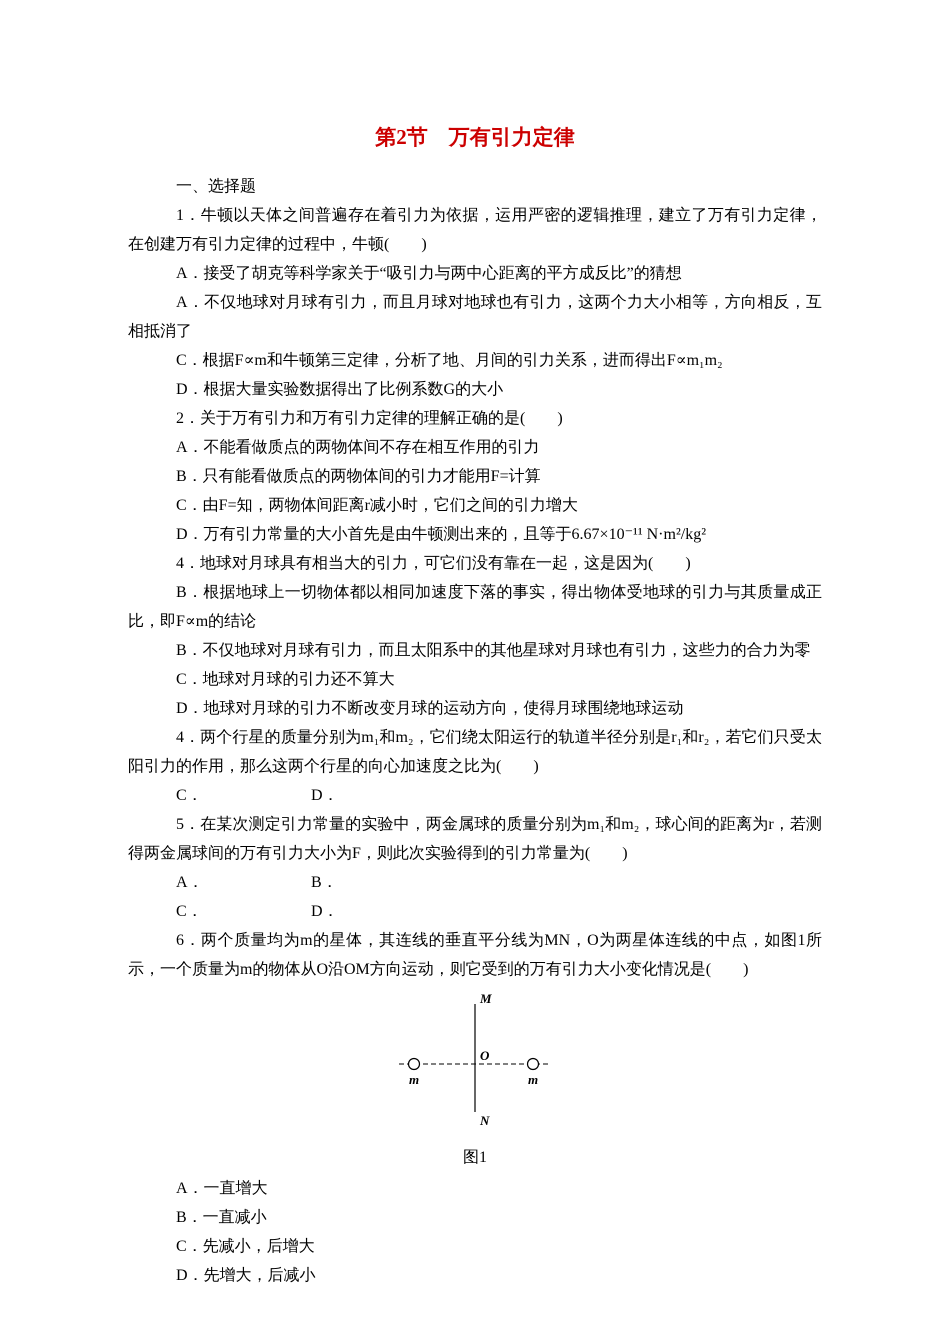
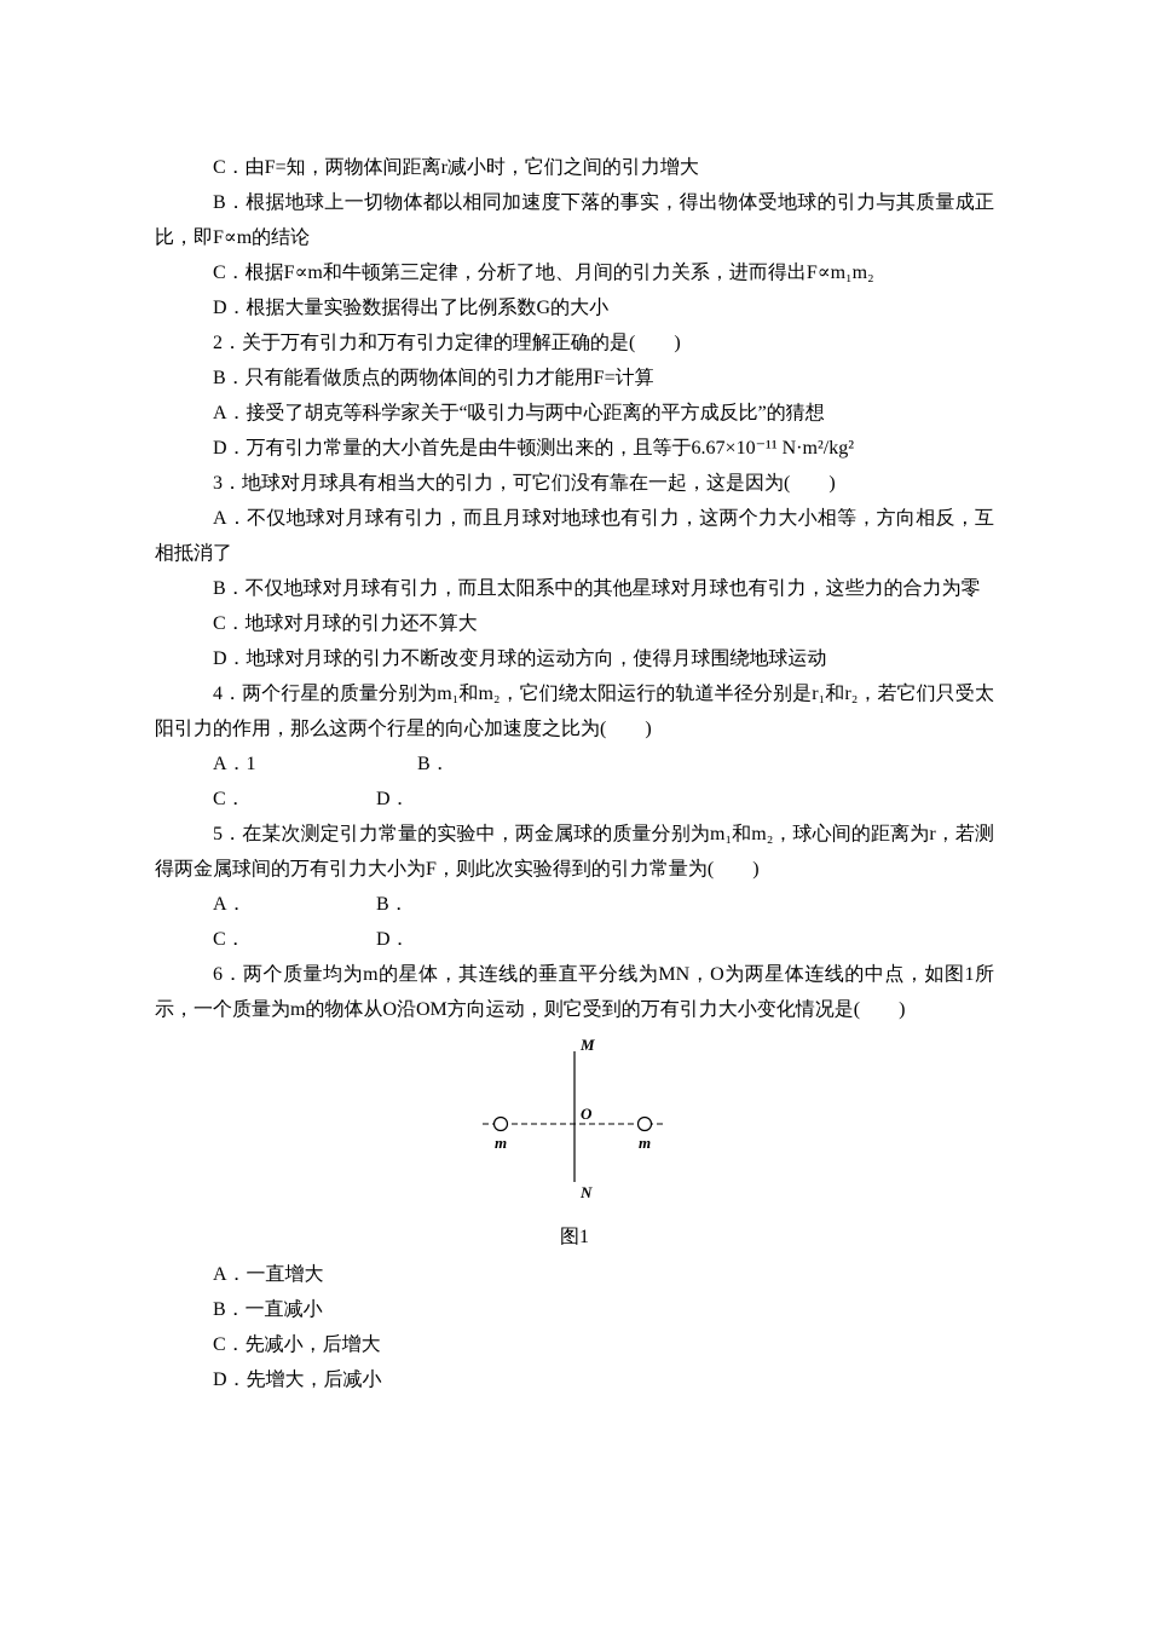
- 第2节 万有引力定律
- 一、选择题
- 1．牛顿以天体之间普遍存在着引力为依据，运用严密的逻辑推理，建立了万有引力定律，在创建万有引力定律的过程中，牛顿( )
- A．接受了胡克等科学家关于“吸引力与两中心距离的平方成反比”的猜想
+ C．由F=知，两物体间距离r减小时，它们之间的引力增大
- A．不仅地球对月球有引力，而且月球对地球也有引力，这两个力大小相等，方向相反，互相抵消了
+ B．根据地球上一切物体都以相同加速度下落的事实，得出物体受地球的引力与其质量成正比，即F∝m的结论
  C．根据F∝m和牛顿第三定律，分析了地、月间的引力关系，进而得出F∝m₁m₂
  D．根据大量实验数据得出了比例系数G的大小
  2．关于万有引力和万有引力定律的理解正确的是( )
- A．不能看做质点的两物体间不存在相互作用的引力
  B．只有能看做质点的两物体间的引力才能用F=计算
- C．由F=知，两物体间距离r减小时，它们之间的引力增大
+ A．接受了胡克等科学家关于“吸引力与两中心距离的平方成反比”的猜想
  D．万有引力常量的大小首先是由牛顿测出来的，且等于6.67×10⁻¹¹ N·m²/kg²
- 4．地球对月球具有相当大的引力，可它们没有靠在一起，这是因为( )
+ 3．地球对月球具有相当大的引力，可它们没有靠在一起，这是因为( )
- B．根据地球上一切物体都以相同加速度下落的事实，得出物体受地球的引力与其质量成正比，即F∝m的结论
+ A．不仅地球对月球有引力，而且月球对地球也有引力，这两个力大小相等，方向相反，互相抵消了
  B．不仅地球对月球有引力，而且太阳系中的其他星球对月球也有引力，这些力的合力为零
  C．地球对月球的引力还不算大
  D．地球对月球的引力不断改变月球的运动方向，使得月球围绕地球运动
  4．两个行星的质量分别为m₁和m₂，它们绕太阳运行的轨道半径分别是r₁和r₂，若它们只受太阳引力的作用，那么这两个行星的向心加速度之比为( )
+ A．1 B．
  C． D．
  5．在某次测定引力常量的实验中，两金属球的质量分别为m₁和m₂，球心间的距离为r，若测得两金属球间的万有引力大小为F，则此次实验得到的引力常量为( )
  A． B．
  C． D．
  6．两个质量均为m的星体，其连线的垂直平分线为MN，O为两星体连线的中点，如图1所示，一个质量为m的物体从O沿OM方向运动，则它受到的万有引力大小变化情况是( )
  M
  N
  O
  m
  m
  图1
  A．一直增大
  B．一直减小
  C．先减小，后增大
  D．先增大，后减小
